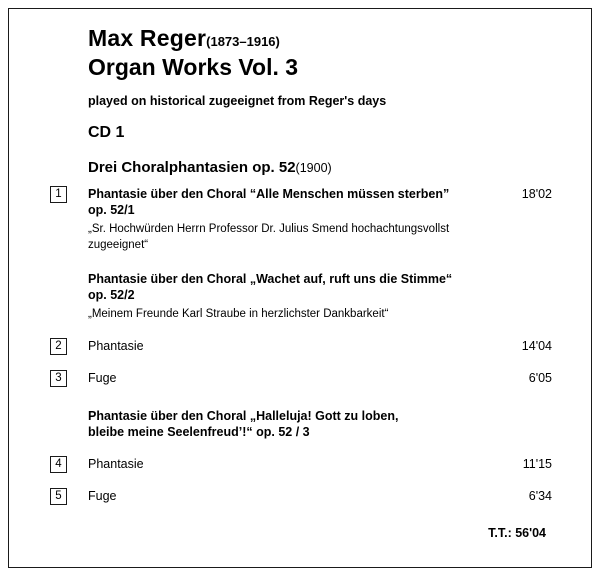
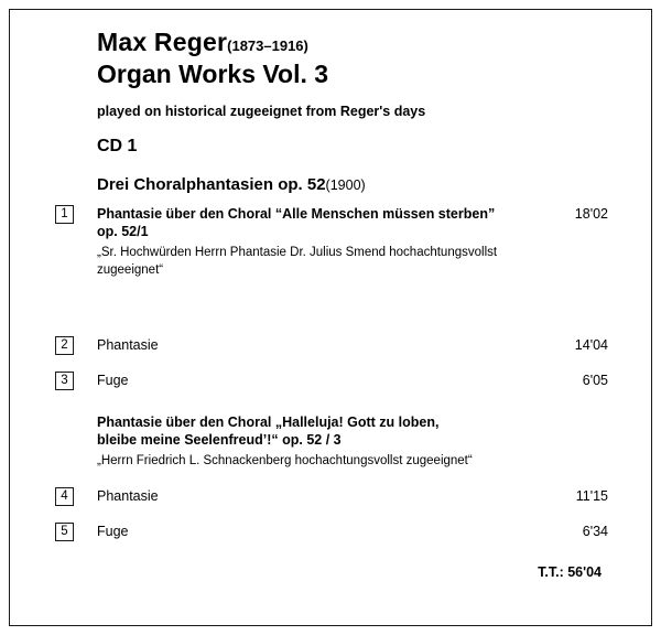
  Max Reger(1873–1916)
  Organ Works Vol. 3
  played on historical zugeeignet from Reger's days
  CD 1
  Drei Choralphantasien op. 52(1900)
  1
  Phantasie über den Choral “Alle Menschen müssen sterben”
  op. 52/1
- „Sr. Hochwürden Herrn Professor Dr. Julius Smend hochachtungsvollst zugeeignet“
+ „Sr. Hochwürden Herrn Phantasie Dr. Julius Smend hochachtungsvollst zugeeignet“
  18'02
- Phantasie über den Choral „Wachet auf, ruft uns die Stimme“
- op. 52/2
- „Meinem Freunde Karl Straube in herzlichster Dankbarkeit“
  2
  Phantasie
  14'04
  3
  Fuge
  6'05
  Phantasie über den Choral „Halleluja! Gott zu loben,
  bleibe meine Seelenfreud’!“ op. 52 / 3
+ „Herrn Friedrich L. Schnackenberg hochachtungsvollst zugeeignet“
  4
  Phantasie
  11'15
  5
  Fuge
  6'34
  T.T.: 56'04
